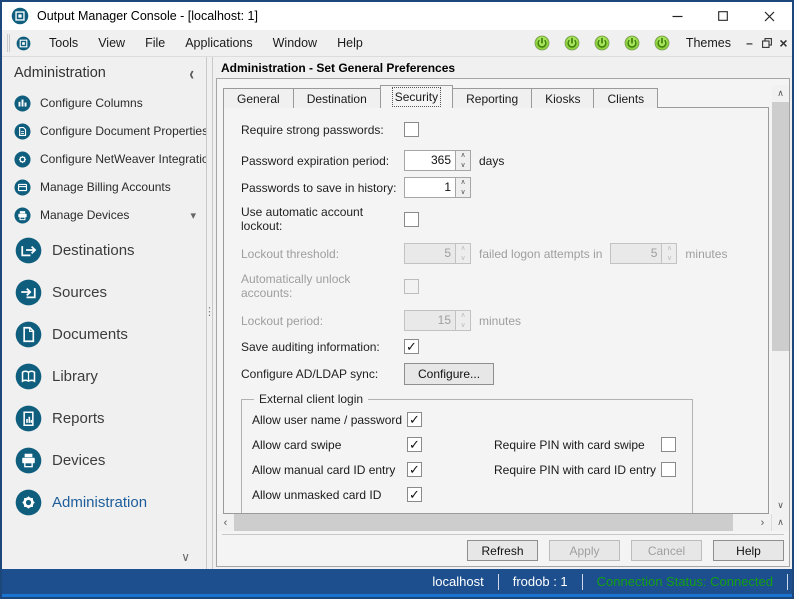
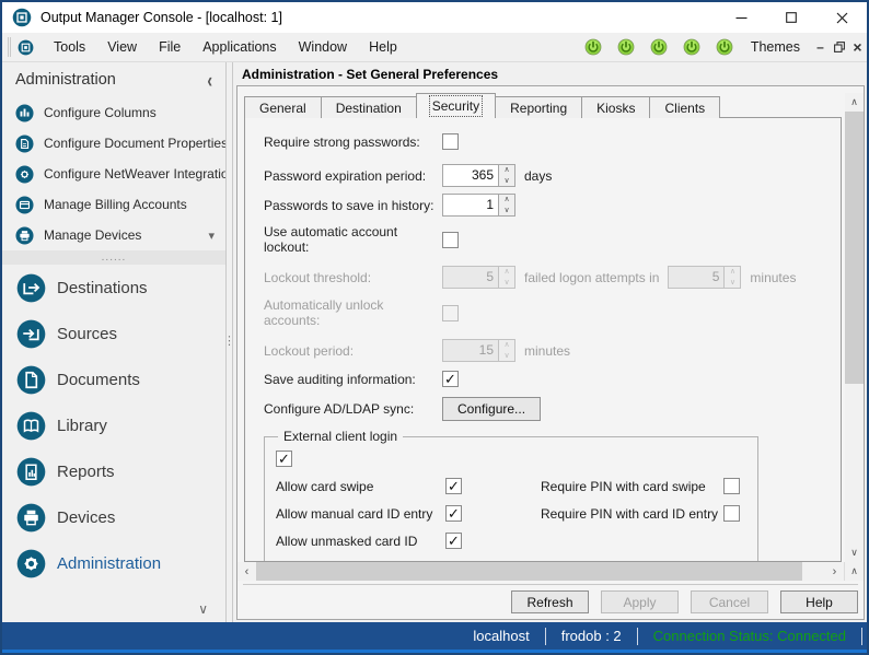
  Output Manager Console - [localhost: 1]
  Tools
  View
  File
  Applications
  Window
  Help
  Themes
  –
  ×
  Administration
  ‹
  Configure Columns
  Configure Document Propertie
  Configure NetWeaver Integrati
  Manage Billing Accounts
  Manage Devices
  ▾
+ ......
  Destinations
  Sources
  Documents
  Library
  Reports
  Devices
  Administration
  ∨
  ⋮
  Administration - Set General Preferences
  General
  Destination
  Security
  Reporting
  Kiosks
  Clients
  Require strong passwords:
  Password expiration period:
  365
  days
  Passwords to save in history:
  1
  Use automatic account lockout:
  Lockout threshold:
  5
  failed logon attempts in
  5
  minutes
  Automatically unlock accounts:
  Lockout period:
  15
  minutes
  Save auditing information:
  Configure AD/LDAP sync:
  Configure...
  External client login
- Allow user name / password
  Allow card swipe
  Require PIN with card swipe
  Allow manual card ID entry
  Require PIN with card ID entry
  Allow unmasked card ID
  ∧
  ∨
  ‹
  ›
  ∧
  Refresh
  Apply
  Cancel
  Help
  localhost
- frodob : 1
+ frodob : 2
  Connection Status: Connected
